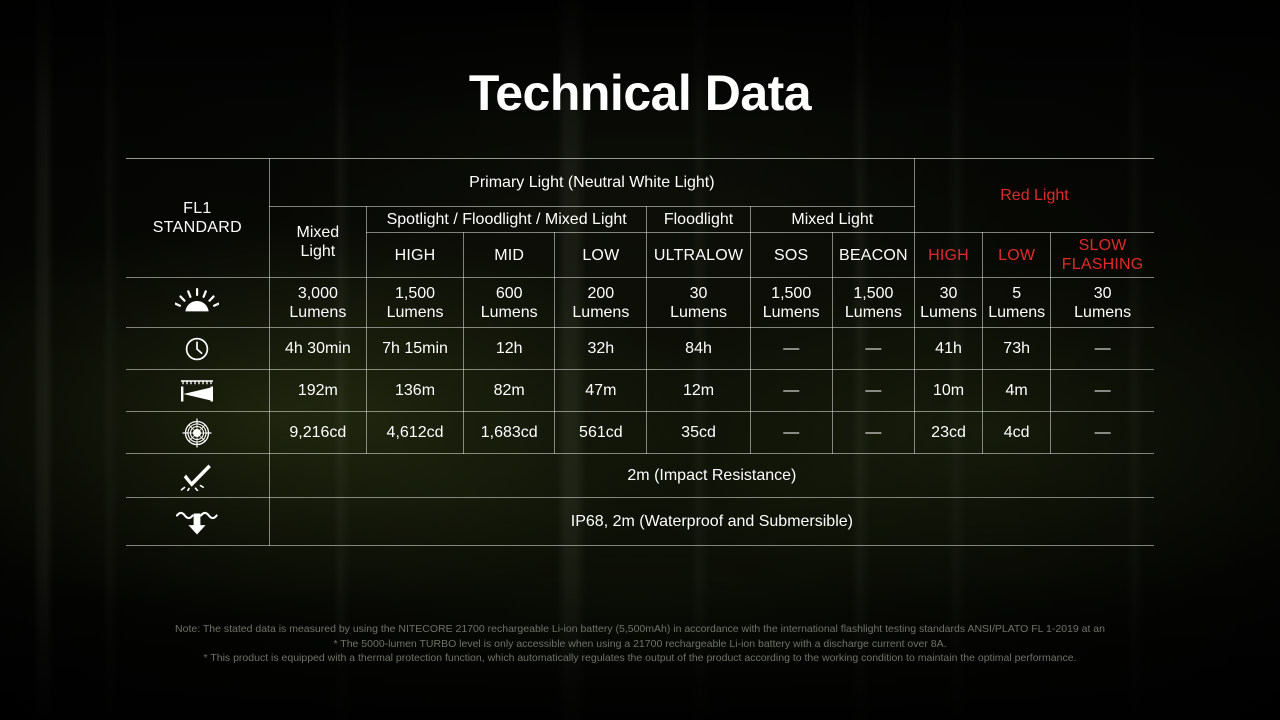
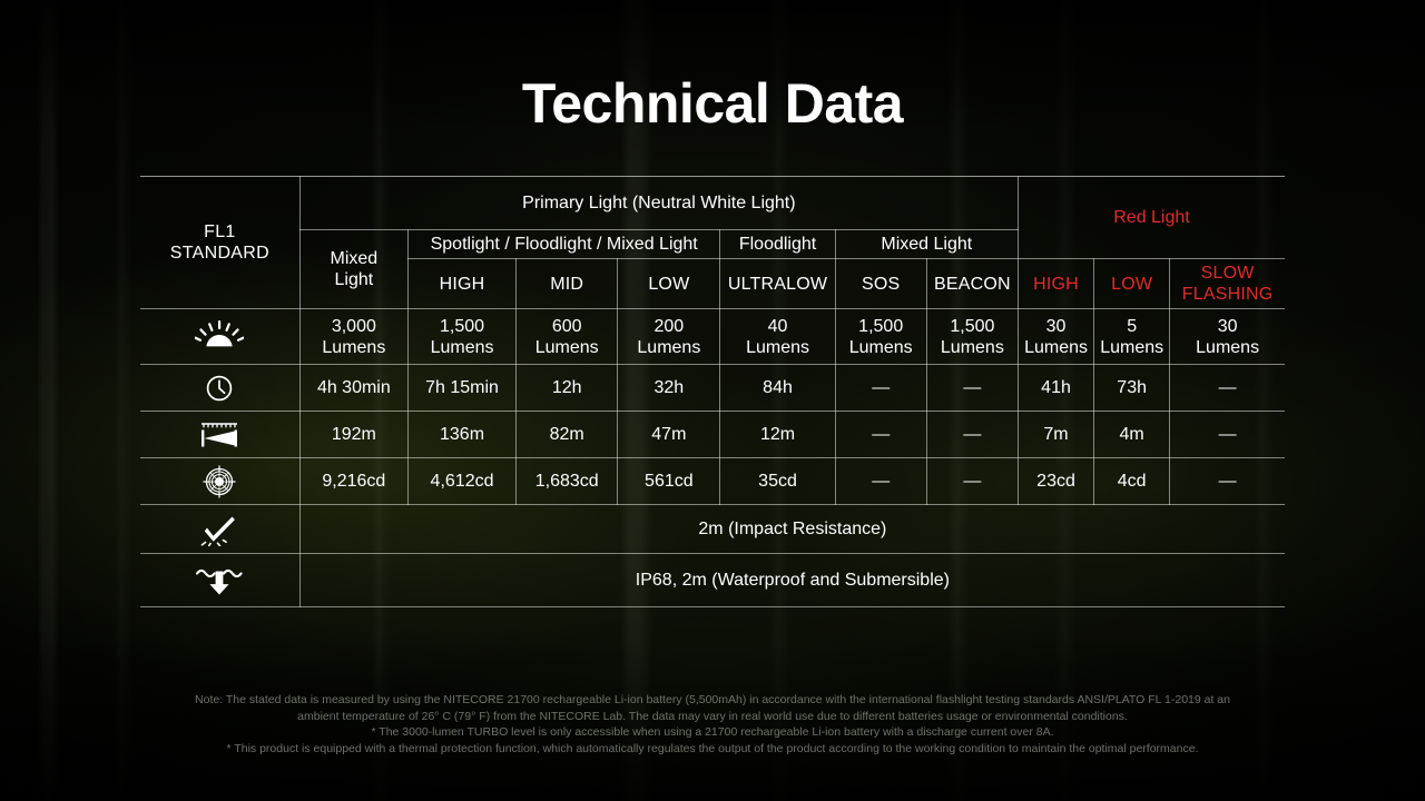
  Technical Data
  FL1 STANDARD	Primary Light (Neutral White Light)	Red Light
  Mixed Light	Spotlight / Floodlight / Mixed Light	Floodlight	Mixed Light
  HIGH	MID	LOW	ULTRALOW	SOS	BEACON	HIGH	LOW	SLOW FLASHING
- 	3,000 Lumens	1,500 Lumens	600 Lumens	200 Lumens	30 Lumens	1,500 Lumens	1,500 Lumens	30 Lumens	5 Lumens	30 Lumens
+ 	3,000 Lumens	1,500 Lumens	600 Lumens	200 Lumens	40 Lumens	1,500 Lumens	1,500 Lumens	30 Lumens	5 Lumens	30 Lumens
  	4h 30min	7h 15min	12h	32h	84h	—	—	41h	73h	—
- 	192m	136m	82m	47m	12m	—	—	10m	4m	—
+ 	192m	136m	82m	47m	12m	—	—	7m	4m	—
  	9,216cd	4,612cd	1,683cd	561cd	35cd	—	—	23cd	4cd	—
  	2m (Impact Resistance)
  	IP68, 2m (Waterproof and Submersible)
  Note: The stated data is measured by using the NITECORE 21700 rechargeable Li-ion battery (5,500mAh) in accordance with the international flashlight testing standards ANSI/PLATO FL 1-2019 at an
+ ambient temperature of 26° C (79° F) from the NITECORE Lab. The data may vary in real world use due to different batteries usage or environmental conditions.
- * The 5000-lumen TURBO level is only accessible when using a 21700 rechargeable Li-ion battery with a discharge current over 8A.
+ * The 3000-lumen TURBO level is only accessible when using a 21700 rechargeable Li-ion battery with a discharge current over 8A.
  * This product is equipped with a thermal protection function, which automatically regulates the output of the product according to the working condition to maintain the optimal performance.
